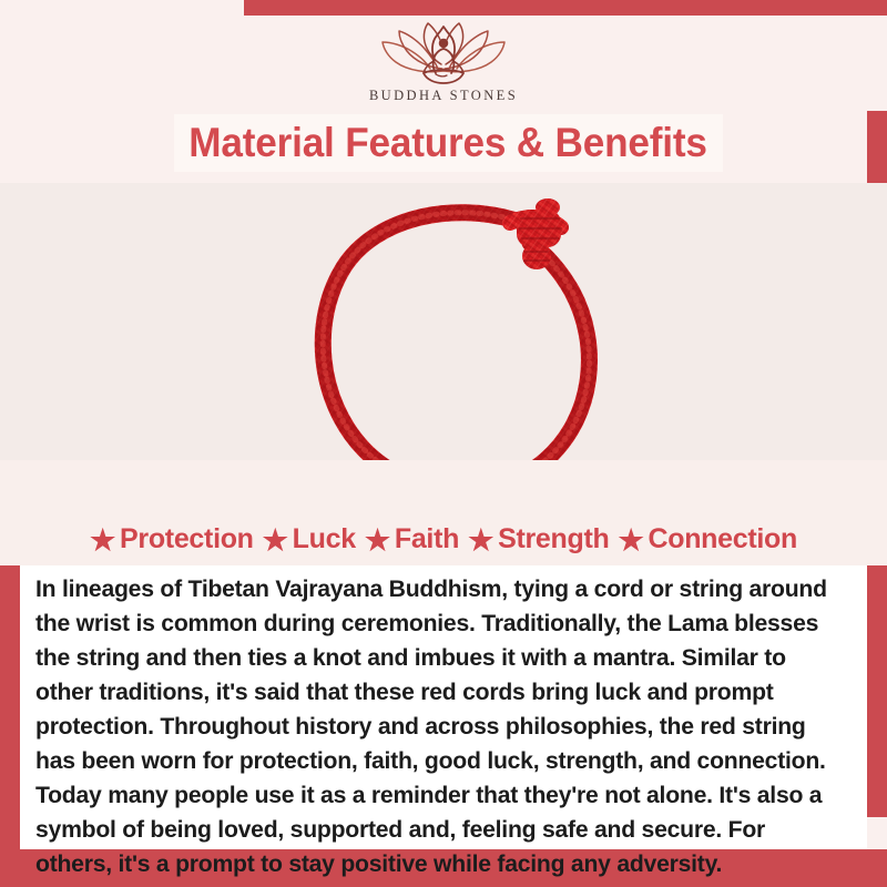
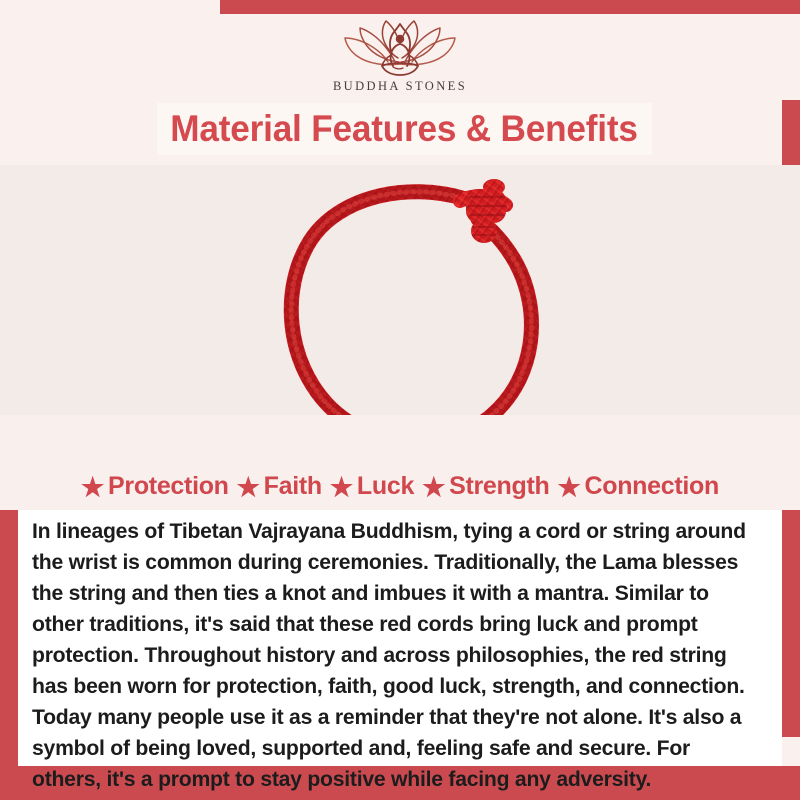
  BUDDHA STONES
  Material Features & Benefits
  ★
  Protection
  ★
- Luck
+ Faith
  ★
- Faith
+ Luck
  ★
  Strength
  ★
  Connection
  In lineages of Tibetan Vajrayana Buddhism, tying a cord or string around the wrist is common during ceremonies. Traditionally, the Lama blesses the string and then ties a knot and imbues it with a mantra. Similar to other traditions, it's said that these red cords bring luck and prompt protection. Throughout history and across philosophies, the red string has been worn for protection, faith, good luck, strength, and connection. Today many people use it as a reminder that they're not alone. It's also a symbol of being loved, supported and, feeling safe and secure. For others, it's a prompt to stay positive while facing any adversity.
